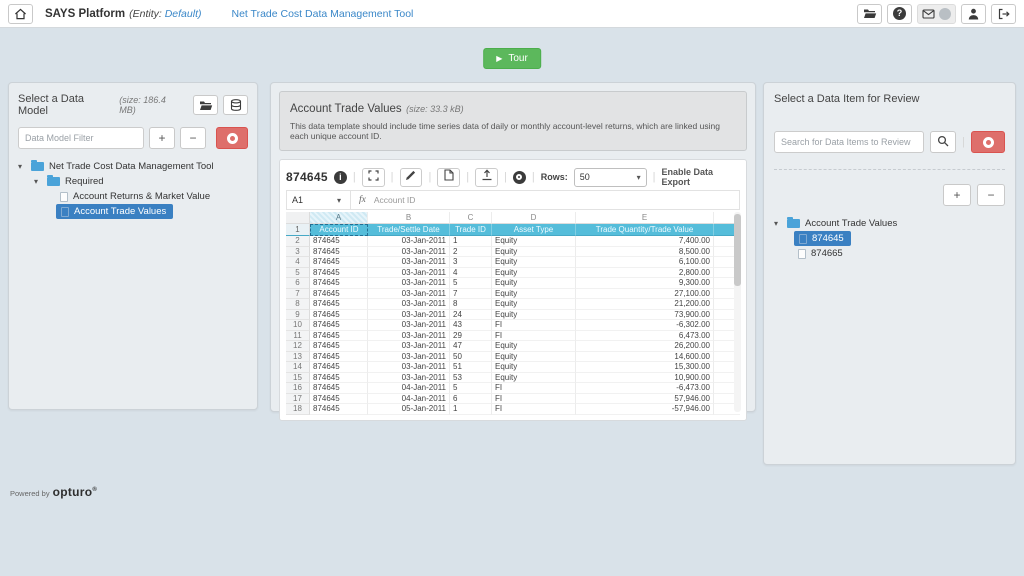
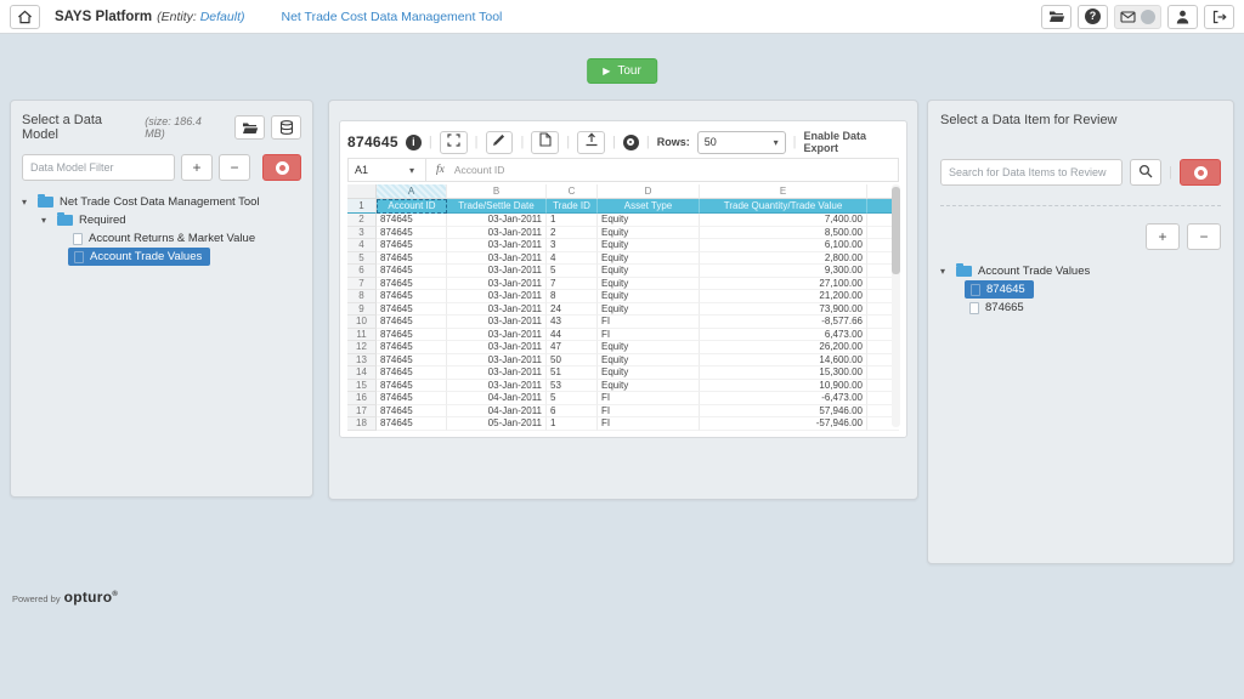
  SAYS Platform
  (Entity: Default)
  Net Trade Cost Data Management Tool
  ?
  ▶
  Tour
  Select a Data Model
  (size: 186.4 MB)
  Data Model Filter
  +
  −
  ▾
  Net Trade Cost Data Management Tool
  ▾
  Required
  Account Returns & Market Value
  Account Trade Values
- Account Trade Values (size: 33.3 kB)
- This data template should include time series data of daily or monthly account-level returns, which are linked using each unique account ID.
  874645
  i
  |
  |
  |
  |
  Rows:
  50
  ▾
  Enable Data Export
  A1
  ▾
  fx
  Account ID
  A
  B
  C
  D
  E
  1
  Account ID
  Trade/Settle Date
  Trade ID
  Asset Type
  Trade Quantity/Trade Value
  2
  874645
  03-Jan-2011
  1
  Equity
  7,400.00
  3
  874645
  03-Jan-2011
  2
  Equity
  8,500.00
  4
  874645
  03-Jan-2011
  3
  Equity
  6,100.00
  5
  874645
  03-Jan-2011
  4
  Equity
  2,800.00
  6
  874645
  03-Jan-2011
  5
  Equity
  9,300.00
  7
  874645
  03-Jan-2011
  7
  Equity
  27,100.00
  8
  874645
  03-Jan-2011
  8
  Equity
  21,200.00
  9
  874645
  03-Jan-2011
  24
  Equity
  73,900.00
  10
  874645
  03-Jan-2011
  43
  FI
- -6,302.00
+ -8,577.66
  11
  874645
  03-Jan-2011
- 29
+ 44
  FI
  6,473.00
  12
  874645
  03-Jan-2011
  47
  Equity
  26,200.00
  13
  874645
  03-Jan-2011
  50
  Equity
  14,600.00
  14
  874645
  03-Jan-2011
  51
  Equity
  15,300.00
  15
  874645
  03-Jan-2011
  53
  Equity
  10,900.00
  16
  874645
  04-Jan-2011
  5
  FI
  -6,473.00
  17
  874645
  04-Jan-2011
  6
  FI
  57,946.00
  18
  874645
  05-Jan-2011
  1
  FI
  -57,946.00
  Select a Data Item for Review
  Search for Data Items to Review
  |
  +
  −
  ▾
  Account Trade Values
  874645
  874665
  Powered by
  opturo
